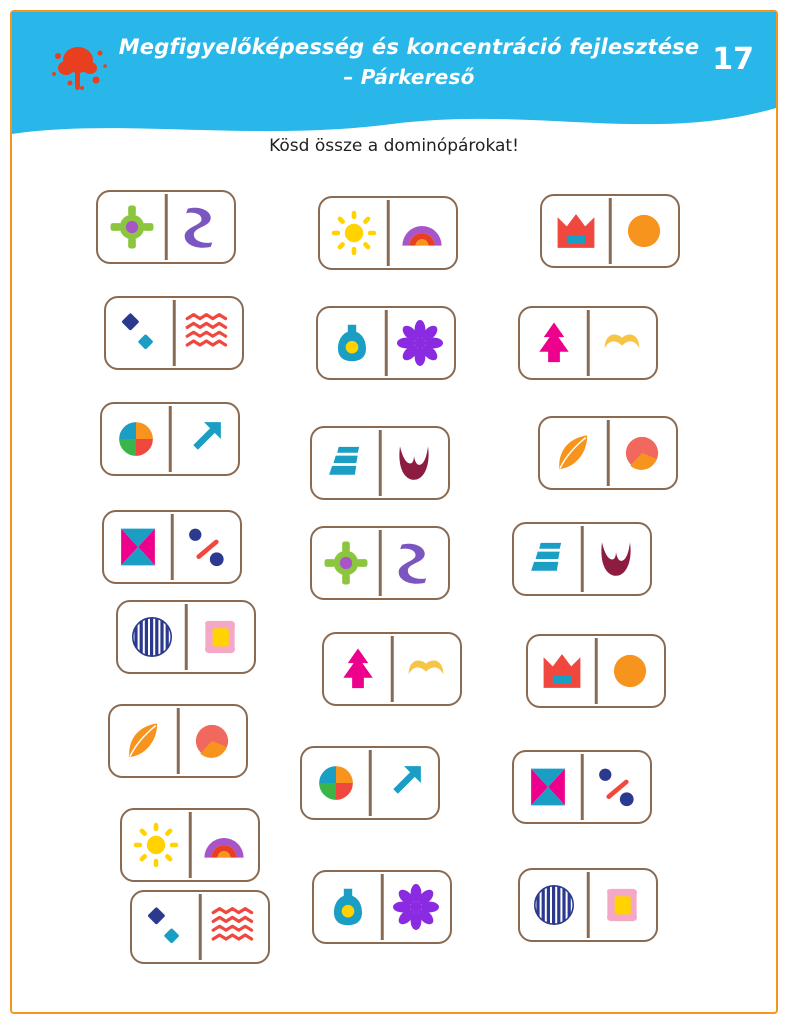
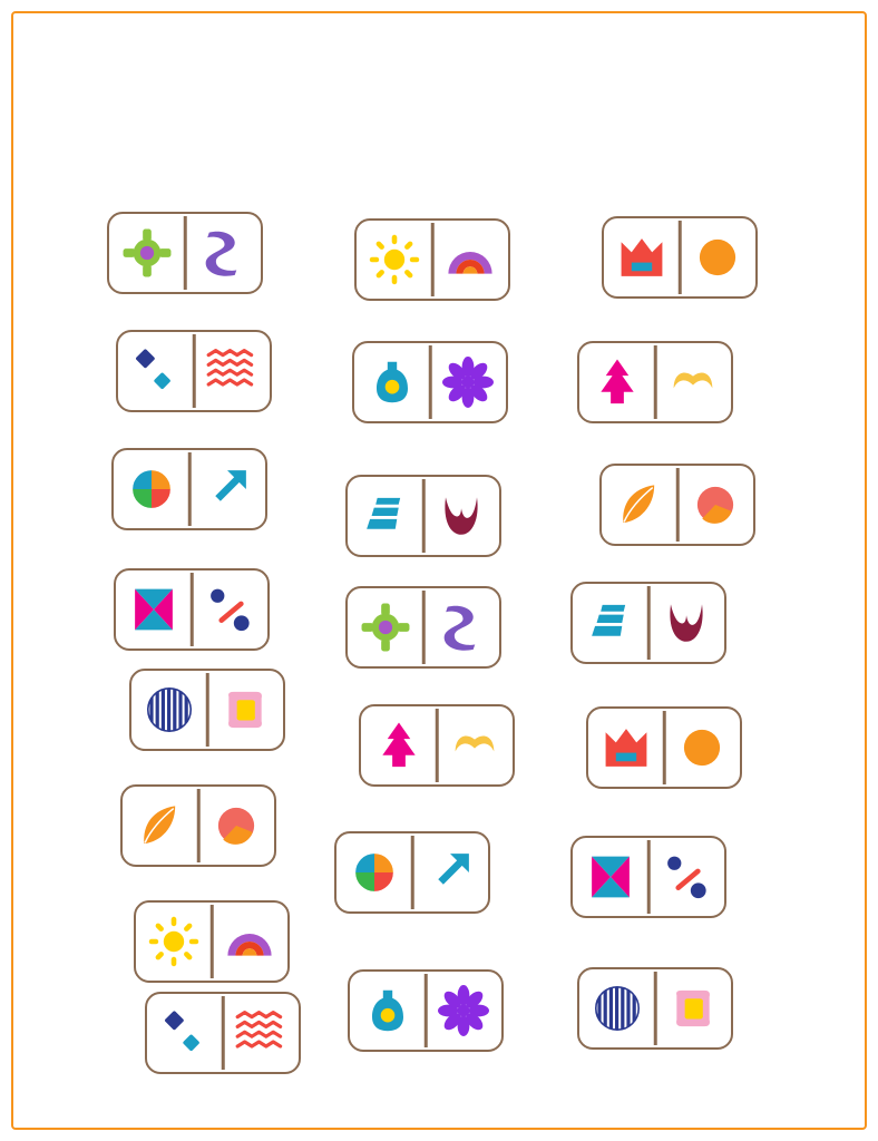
- Megfigyelőképesség és koncentráció fejlesztése
- – Párkereső
- 17
- Kösd össze a dominópárokat!
